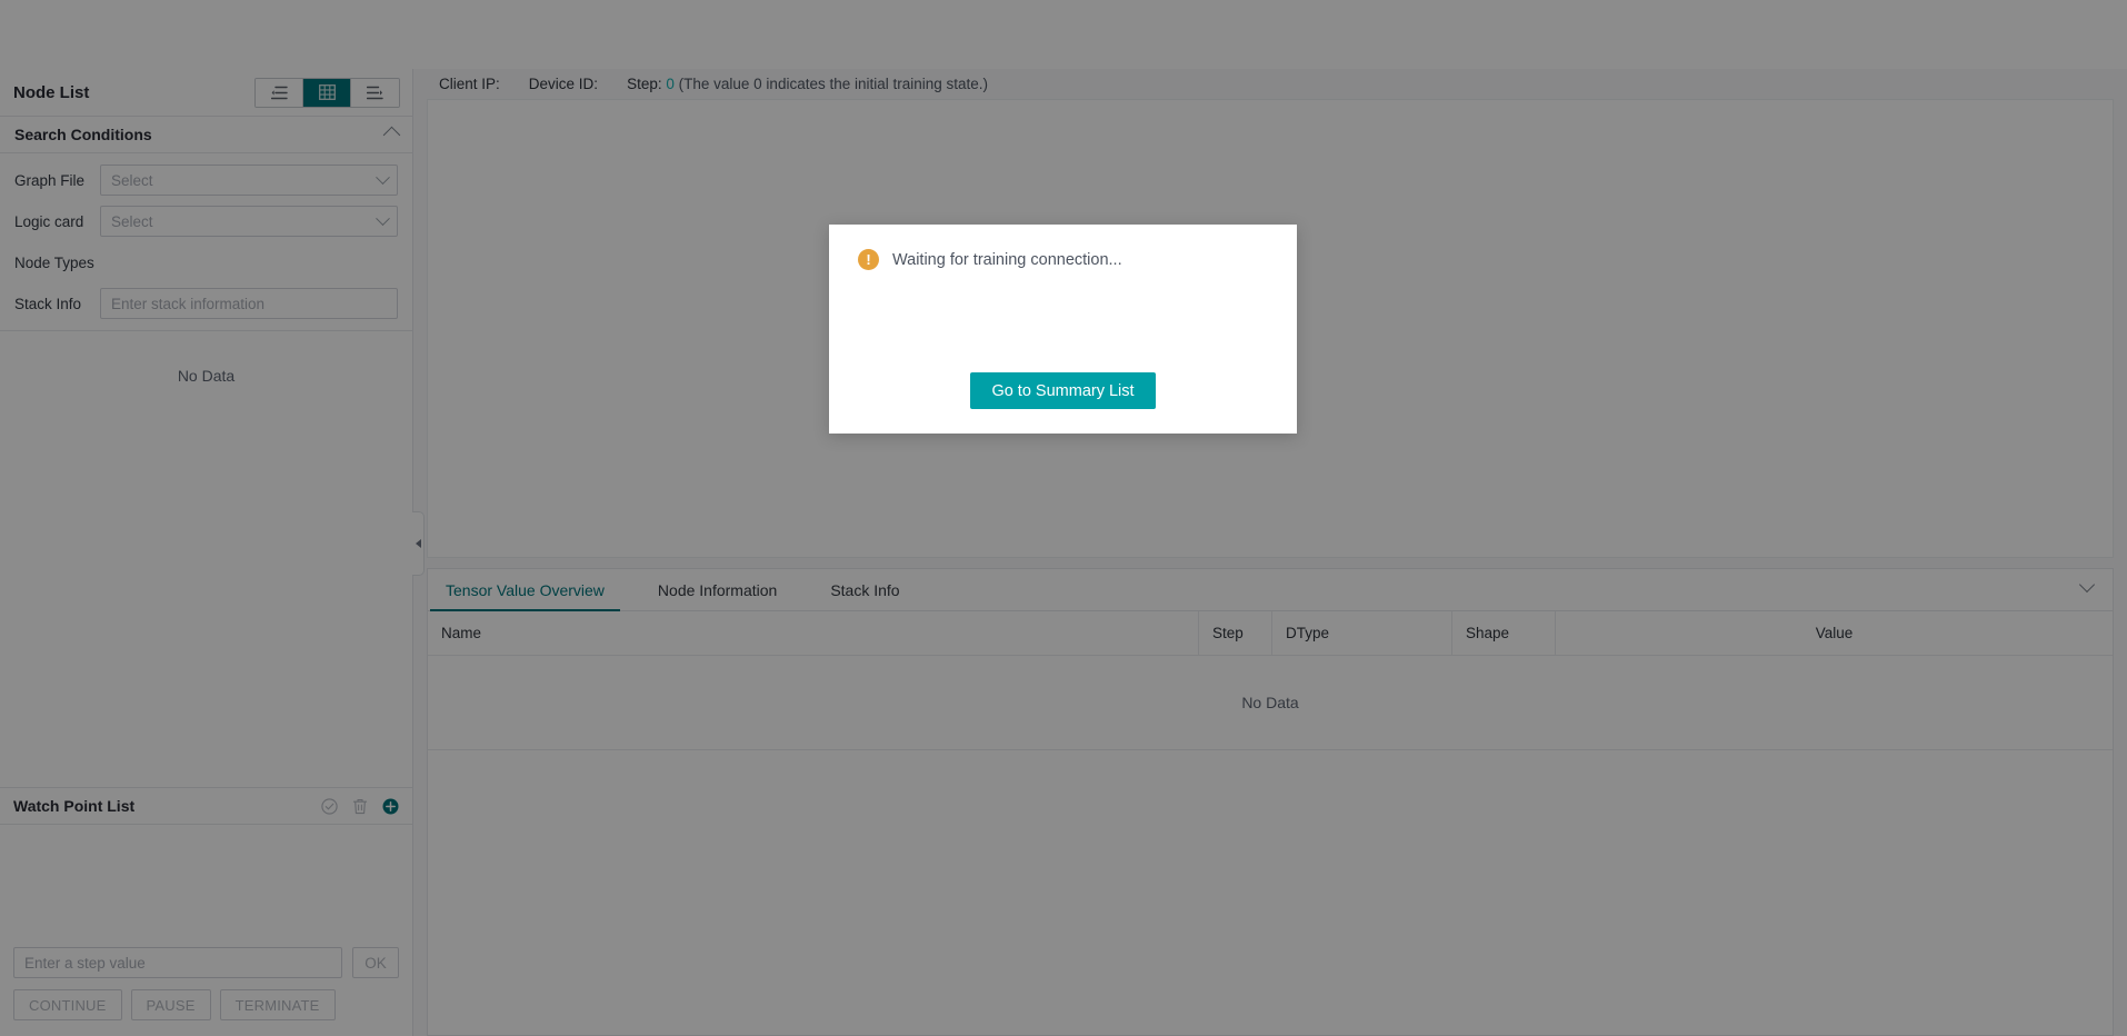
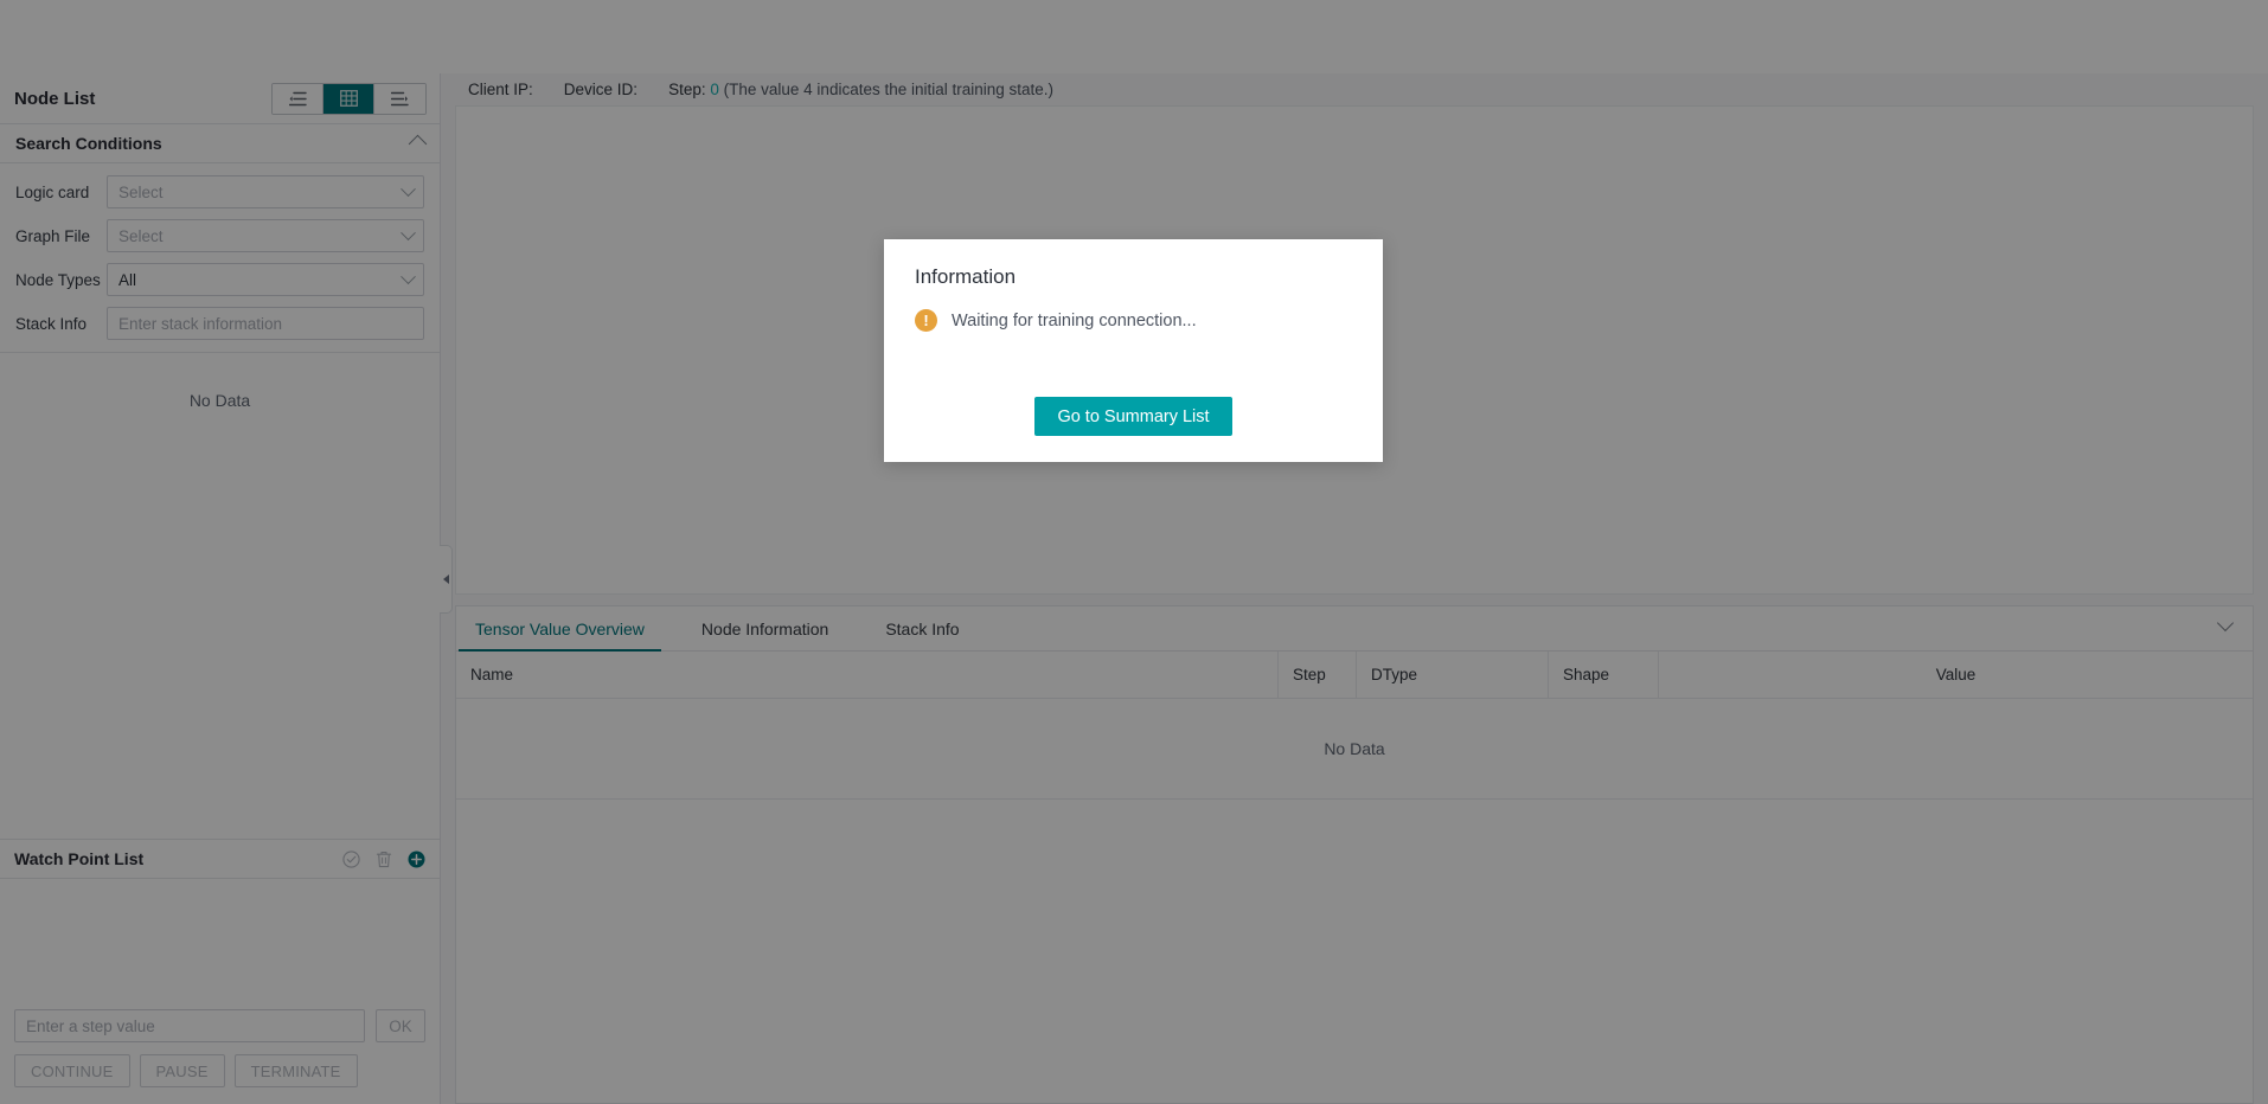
  Node List
  Search Conditions
- Graph File
+ Logic card
  Select
- Logic card
+ Graph File
  Select
  Node Types
+ All
  Stack Info
  Enter stack information
  No Data
  Watch Point List
  Enter a step value
  OK
  CONTINUE
  PAUSE
  TERMINATE
  Client IP:
  Device ID:
- Step: 0 (The value 0 indicates the initial training state.)
+ Step: 0 (The value 4 indicates the initial training state.)
  Tensor Value Overview
  Node Information
  Stack Info
  Name
  Step
  DType
  Shape
  Value
  No Data
+ Information
  !
  Waiting for training connection...
  Go to Summary List
